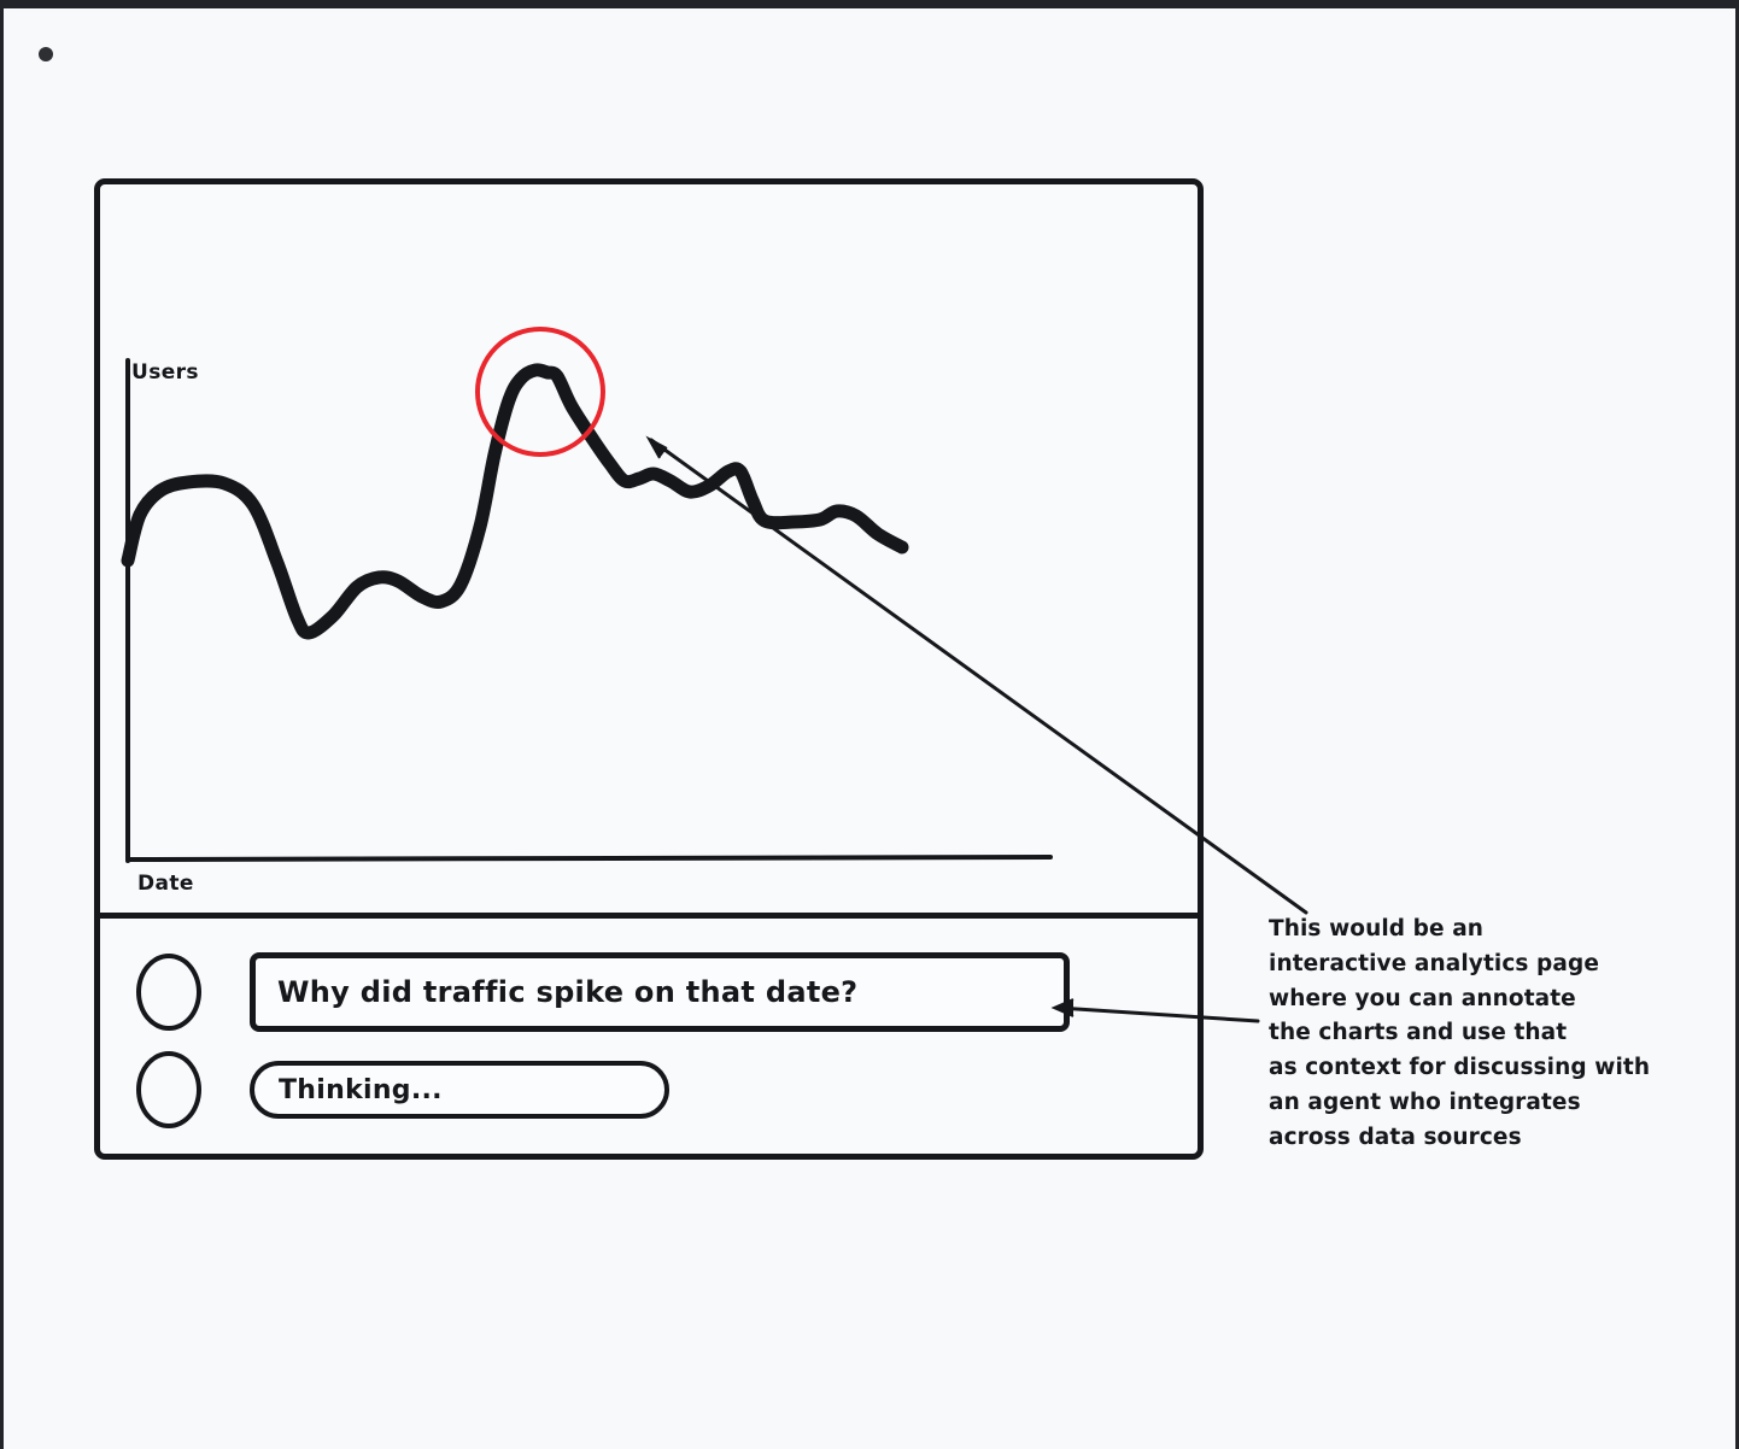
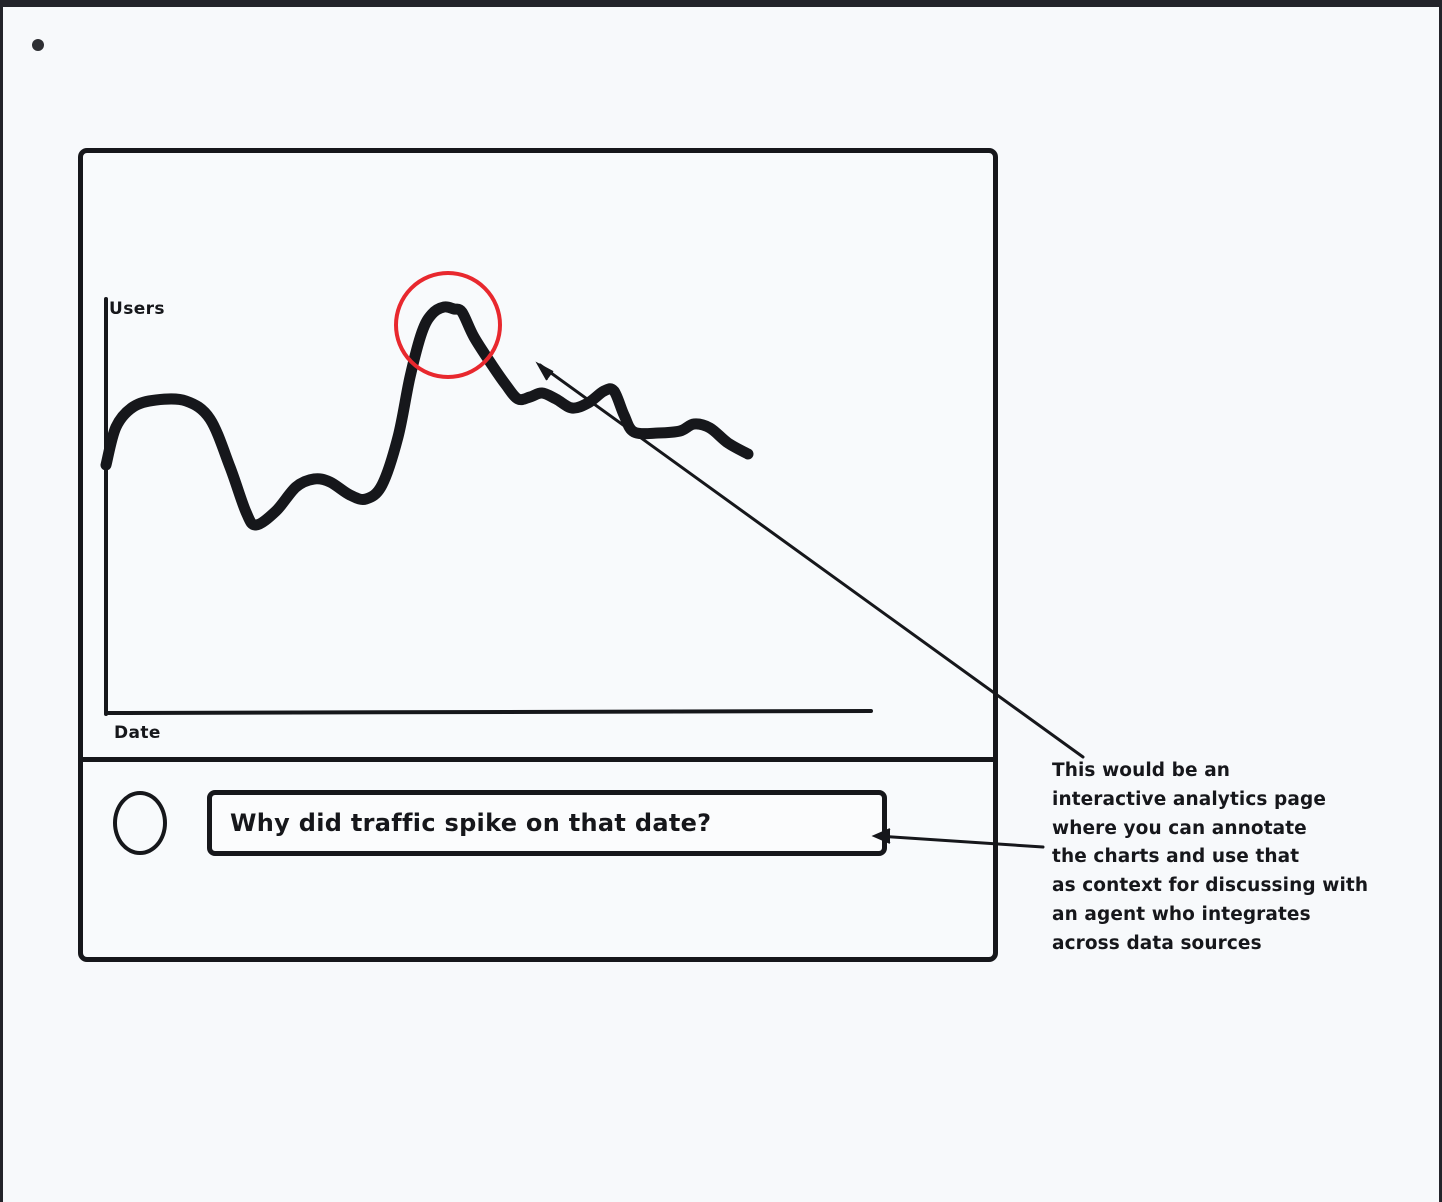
  Users
  Date
  Why did traffic spike on that date?
- Thinking...
  This would be an
  interactive analytics page
  where you can annotate
  the charts and use that
  as context for discussing with
  an agent who integrates
  across data sources
